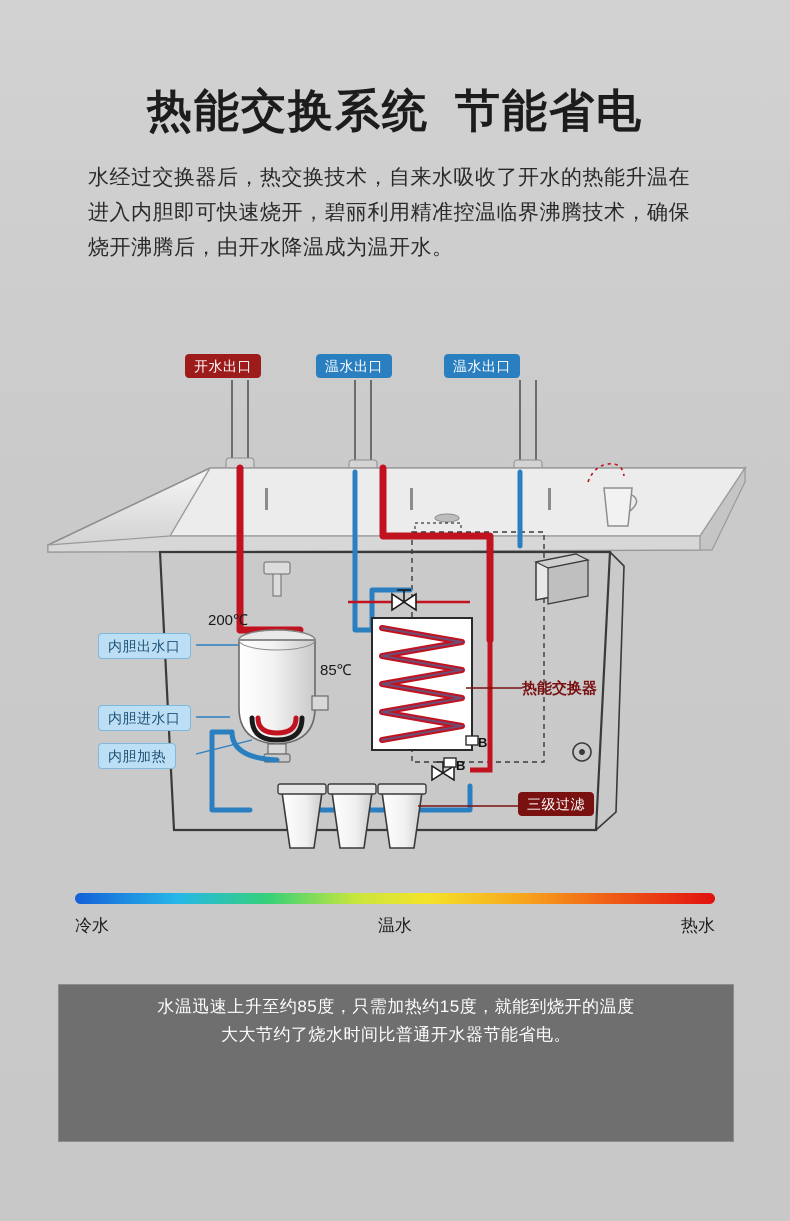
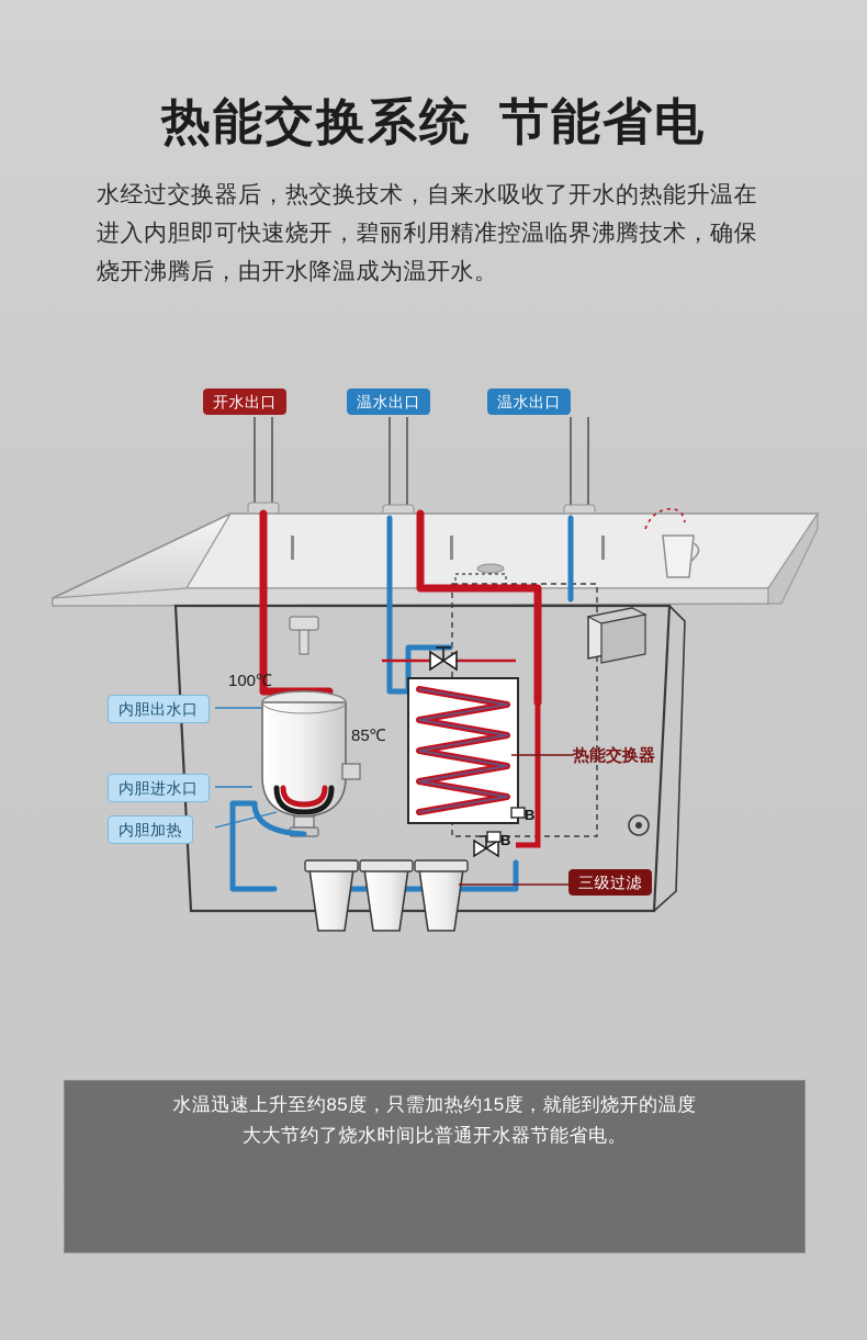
  热能交换系统 节能省电
  水经过交换器后，热交换技术，自来水吸收了开水的热能升温在进入内胆即可快速烧开，碧丽利用精准控温临界沸腾技术，确保烧开沸腾后，由开水降温成为温开水。
  开水出口
  温水出口
  温水出口
  内胆出水口
  内胆进水口
  内胆加热
  热能交换器
  三级过滤
- 200℃
+ 100℃
  85℃
  B
  B
- 冷水
- 温水
- 热水
  水温迅速上升至约85度，只需加热约15度，就能到烧开的温度
  大大节约了烧水时间比普通开水器节能省电。
